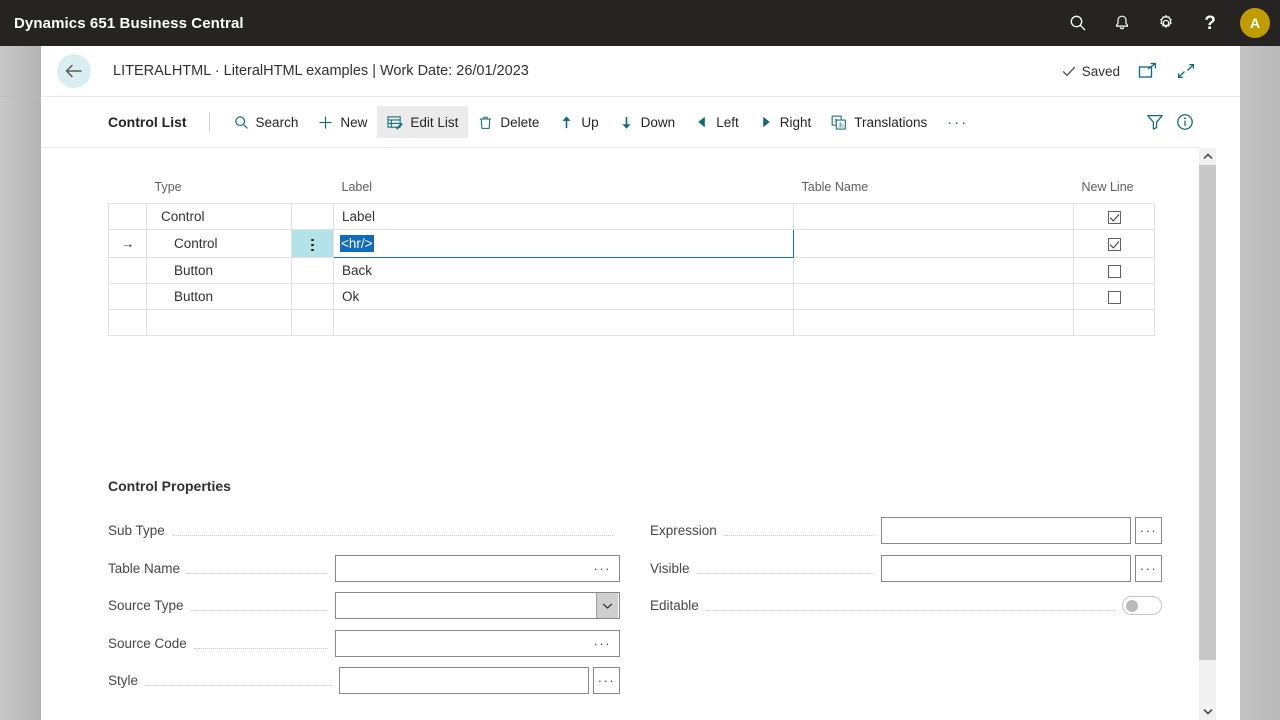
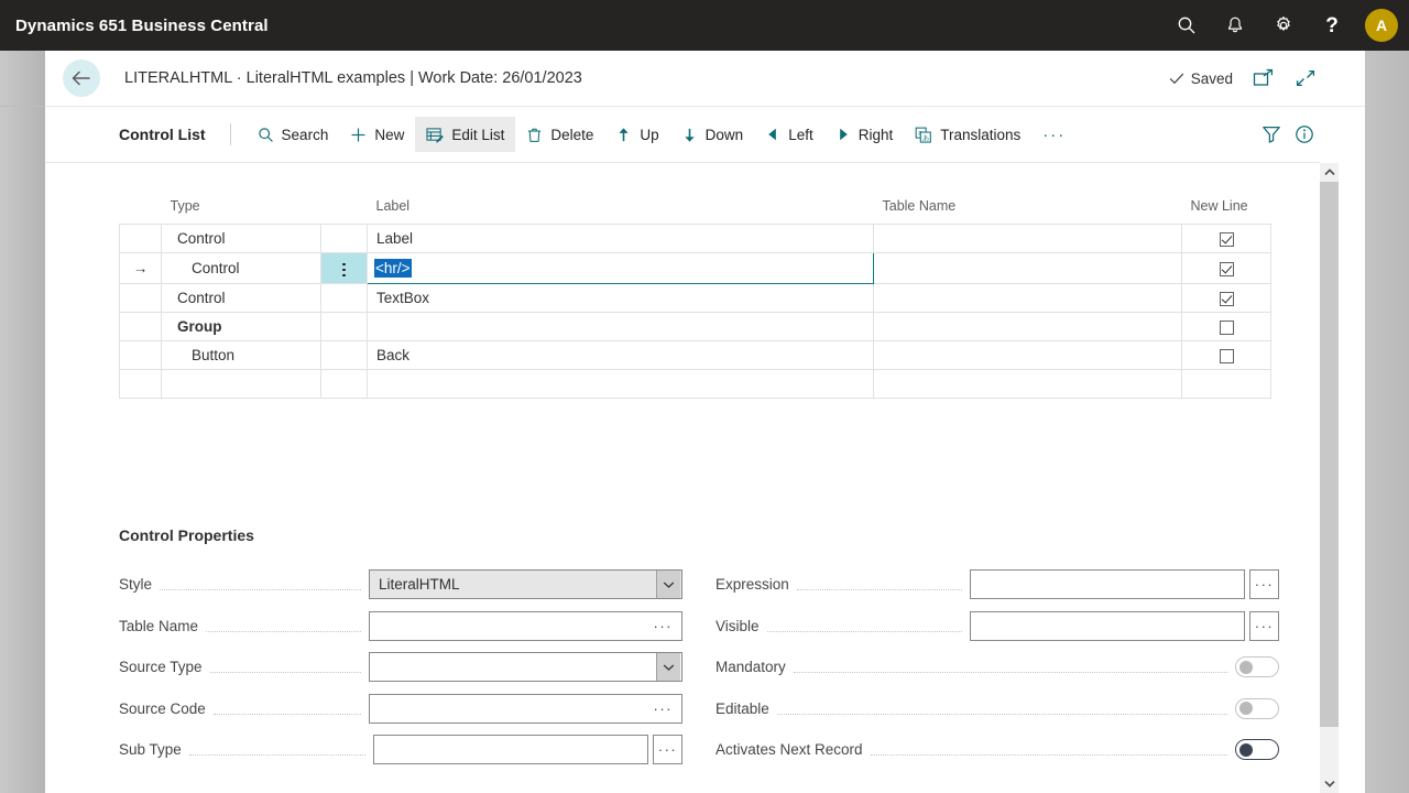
  Dynamics 651 Business Central
  ?
  A
  LITERALHTML · LiteralHTML examples | Work Date: 26/01/2023
  Saved
  Control List
  Search
  New
  Edit List
  Delete
  Up
  Down
  Left
  Right
  Translations
  ···
  	Type		Label	Table Name	New Line
  	Control		Label
  →	Control		<hr/>
+ 	Control		TextBox
+ 	Group
  	Button		Back
- 	Button		Ok
  Control Properties
- Sub Type
+ Style
+ LiteralHTML
  Table Name
  ···
  Source Type
  Source Code
  ···
- Style
+ Sub Type
  ···
  Expression
  ···
  Visible
  ···
+ Mandatory
  Editable
+ Activates Next Record
